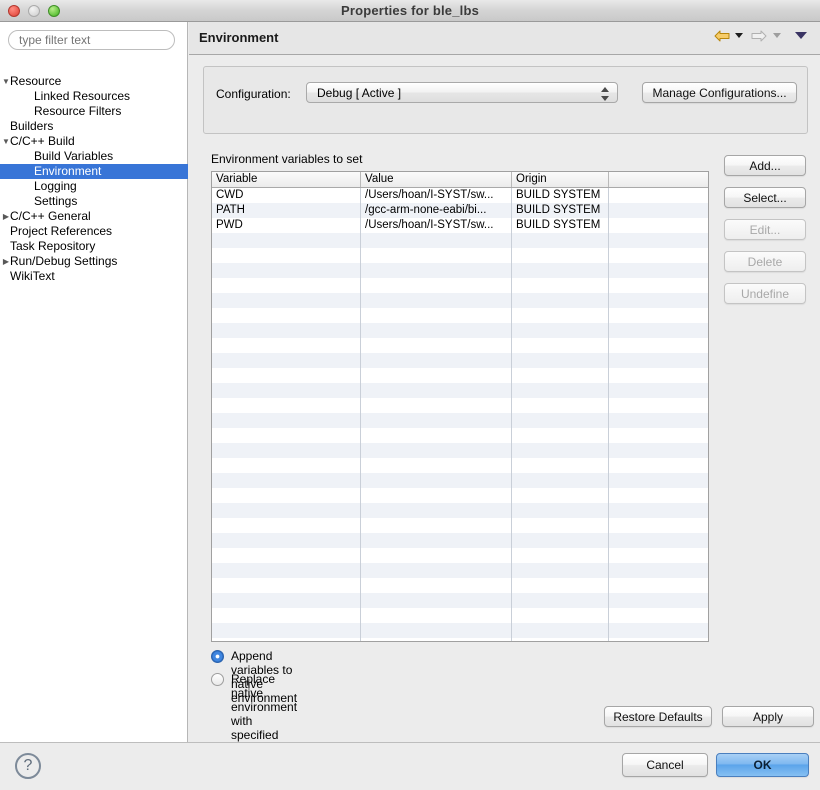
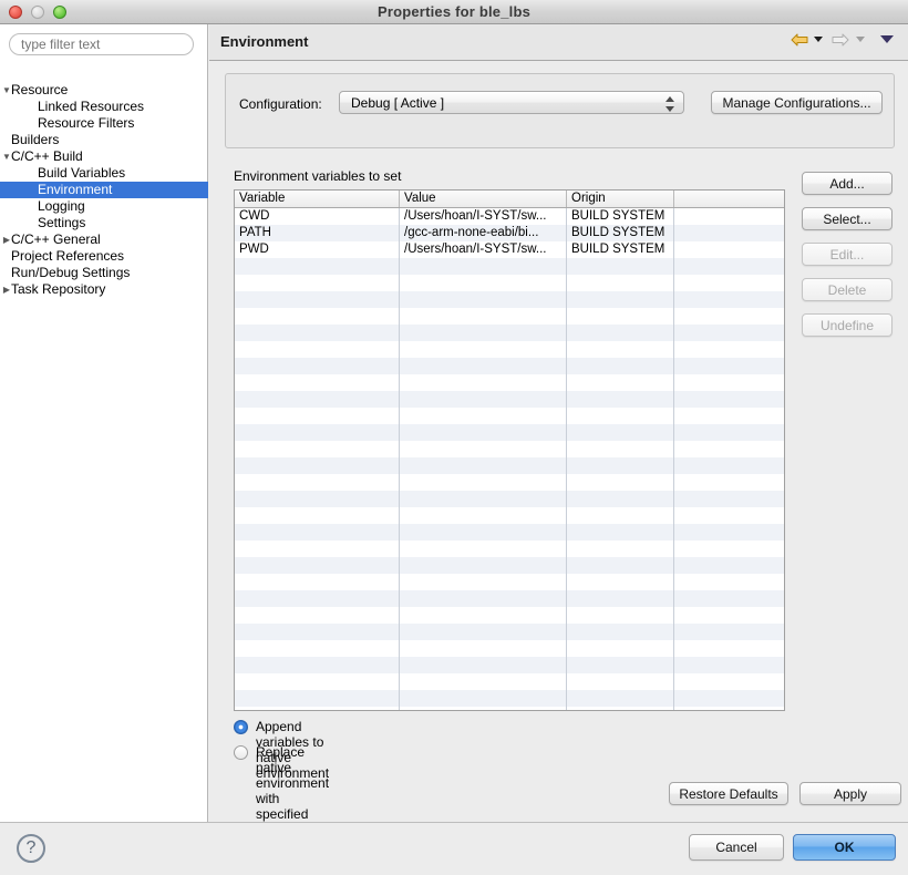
  Properties for ble_lbs
  type filter text
  ▼
  Resource
  Linked Resources
  Resource Filters
  Builders
  ▼
  C/C++ Build
  Build Variables
  Environment
  Logging
  Settings
  ▶
  C/C++ General
  Project References
- Task Repository
+ Run/Debug Settings
  ▶
- Run/Debug Settings
+ Task Repository
- WikiText
  Environment
  Configuration:
  Debug [ Active ]
  Manage Configurations...
  Environment variables to set
  Variable
  Value
  Origin
  CWD
  /Users/hoan/I-SYST/sw...
  BUILD SYSTEM
  PATH
  /gcc-arm-none-eabi/bi...
  BUILD SYSTEM
  PWD
  /Users/hoan/I-SYST/sw...
  BUILD SYSTEM
  Add...
  Select...
  Edit...
  Delete
  Undefine
  Append variables to native environment
  Replace native environment with specified
  Restore Defaults
  Apply
  ?
  Cancel
  OK
